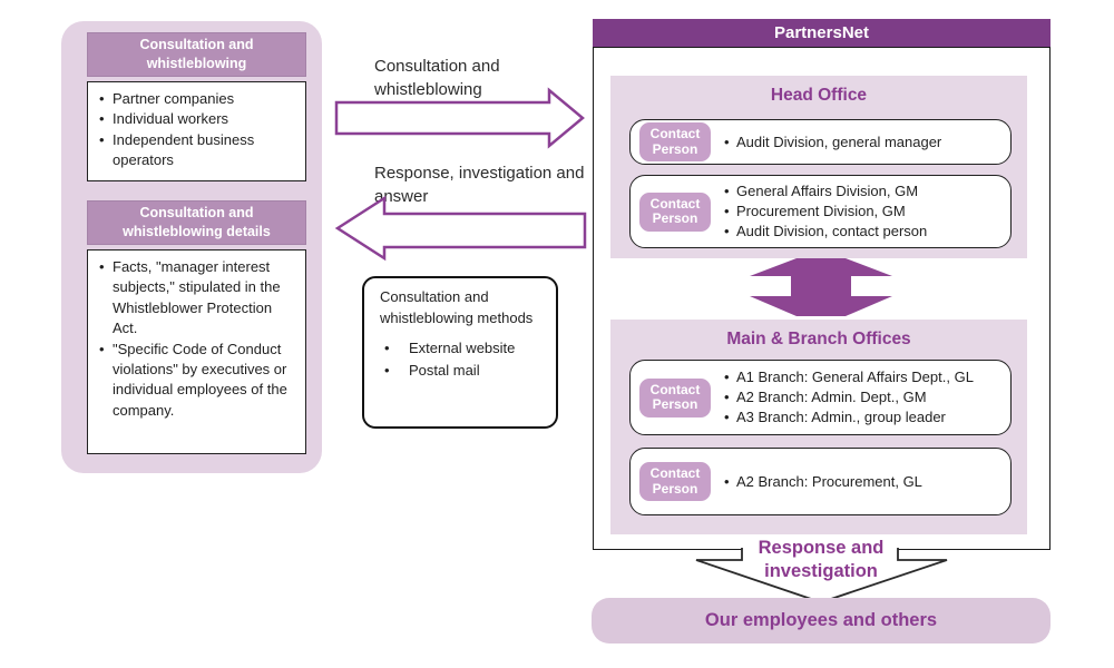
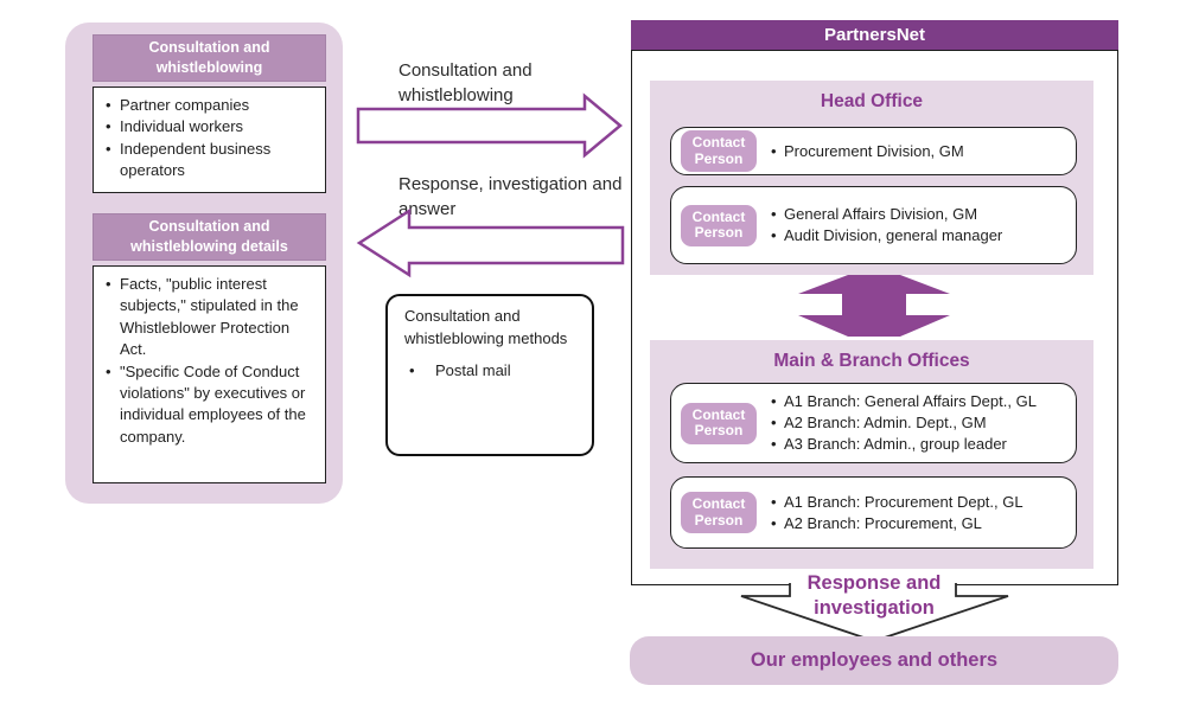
  Consultation and whistleblowing
  Partner companies
  Individual workers
  Independent business operators
  Consultation and whistleblowing details
- Facts, "manager interest subjects," stipulated in the Whistleblower Protection Act.
+ Facts, "public interest subjects," stipulated in the Whistleblower Protection Act.
  "Specific Code of Conduct violations" by executives or individual employees of the company.
  Consultation and whistleblowing
  Response, investigation and answer
  Consultation and whistleblowing methods
- External website
  Postal mail
  PartnersNet
  Head Office
  Contact Person
- Audit Division, general manager
+ Procurement Division, GM
  Contact Person
  General Affairs Division, GM
- Procurement Division, GM
+ Audit Division, general manager
- Audit Division, contact person
  Main & Branch Offices
  Contact Person
  A1 Branch: General Affairs Dept., GL
  A2 Branch: Admin. Dept., GM
  A3 Branch: Admin., group leader
  Contact Person
+ A1 Branch: Procurement Dept., GL
  A2 Branch: Procurement, GL
  Response and investigation
  Our employees and others
